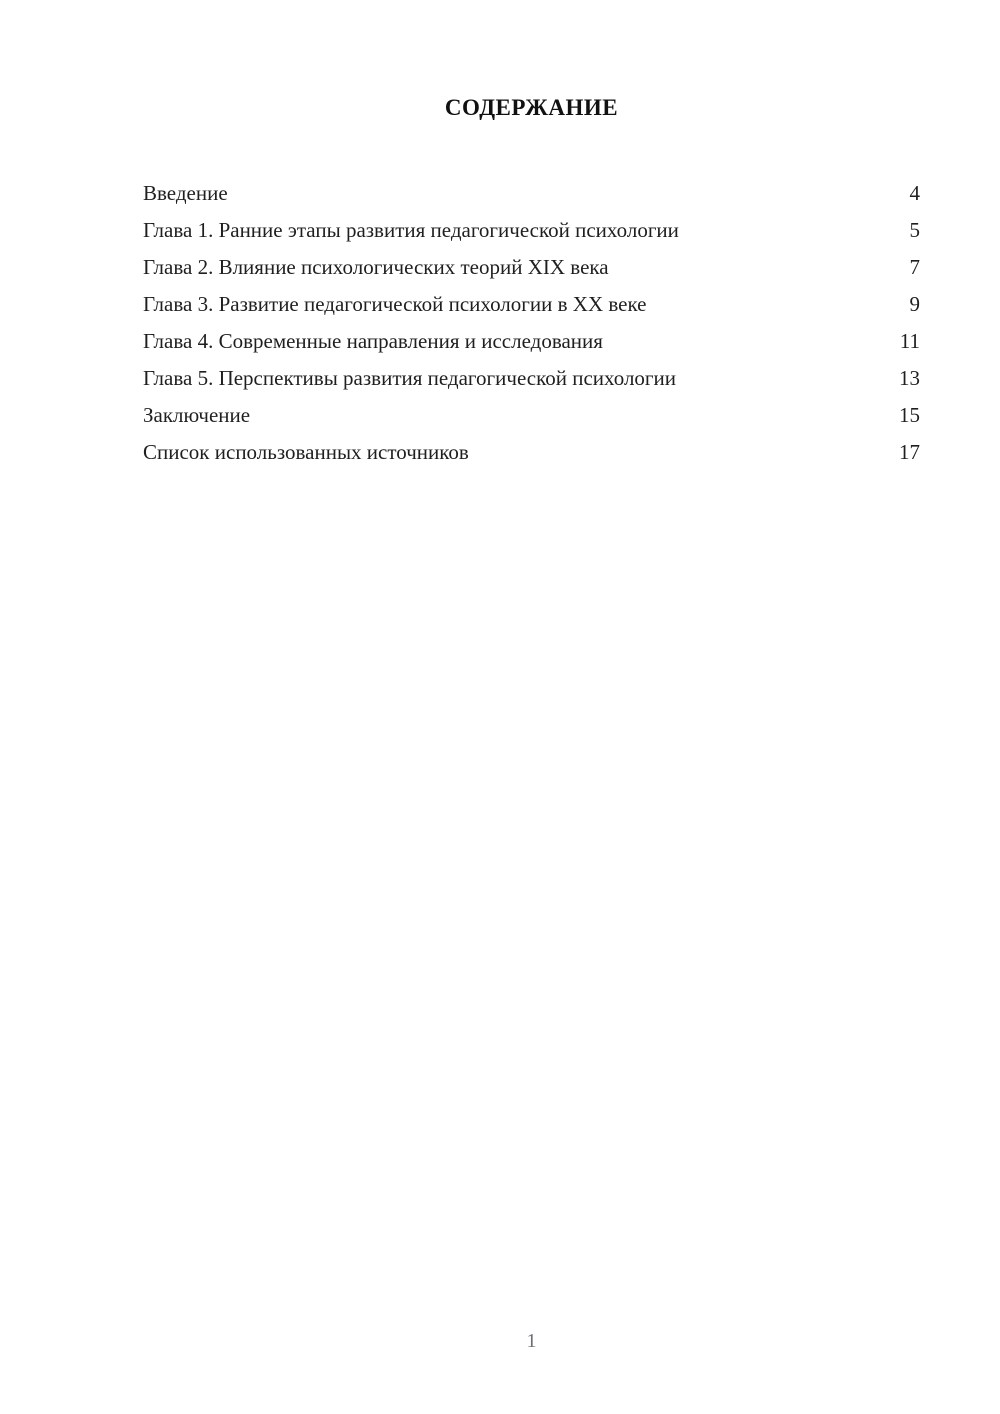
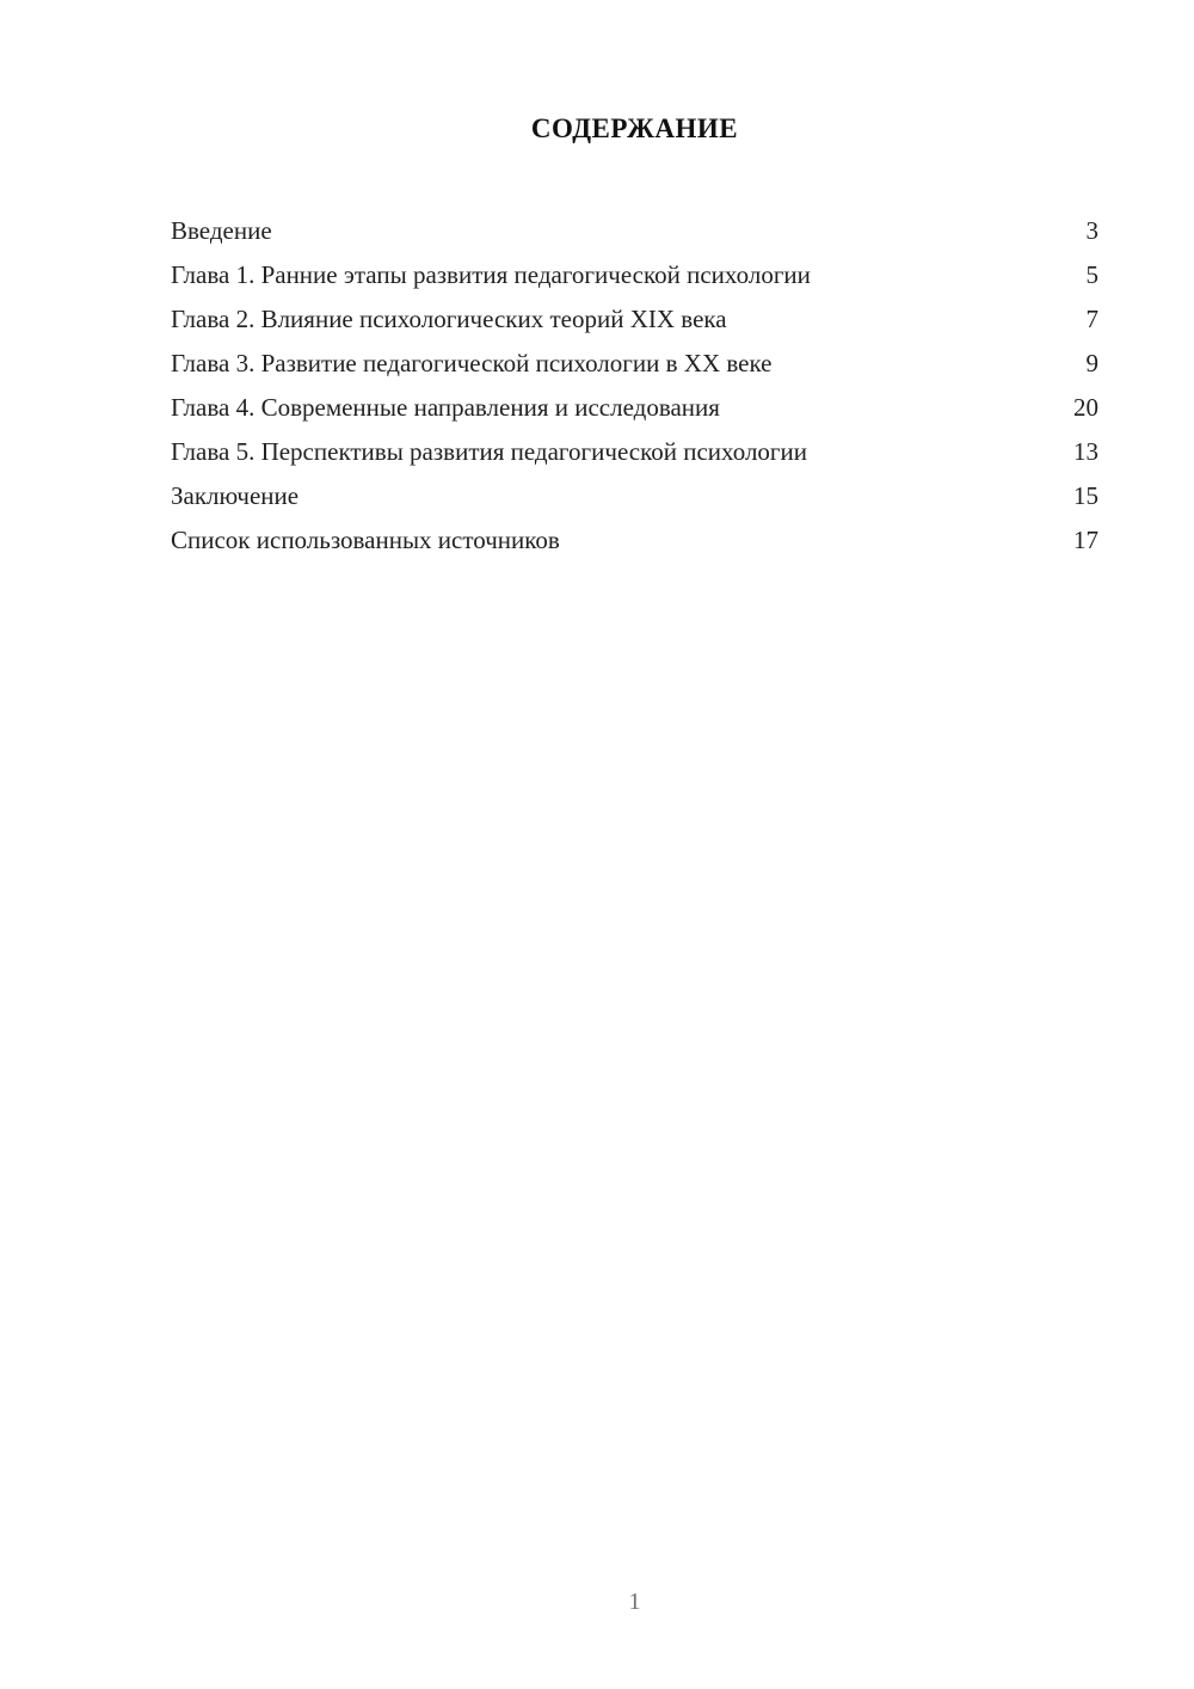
  СОДЕРЖАНИЕ
  Введение
- 4
+ 3
  Глава 1. Ранние этапы развития педагогической психологии
  5
  Глава 2. Влияние психологических теорий XIX века
  7
  Глава 3. Развитие педагогической психологии в XX веке
  9
  Глава 4. Современные направления и исследования
- 11
+ 20
  Глава 5. Перспективы развития педагогической психологии
  13
  Заключение
  15
  Список использованных источников
  17
  1
